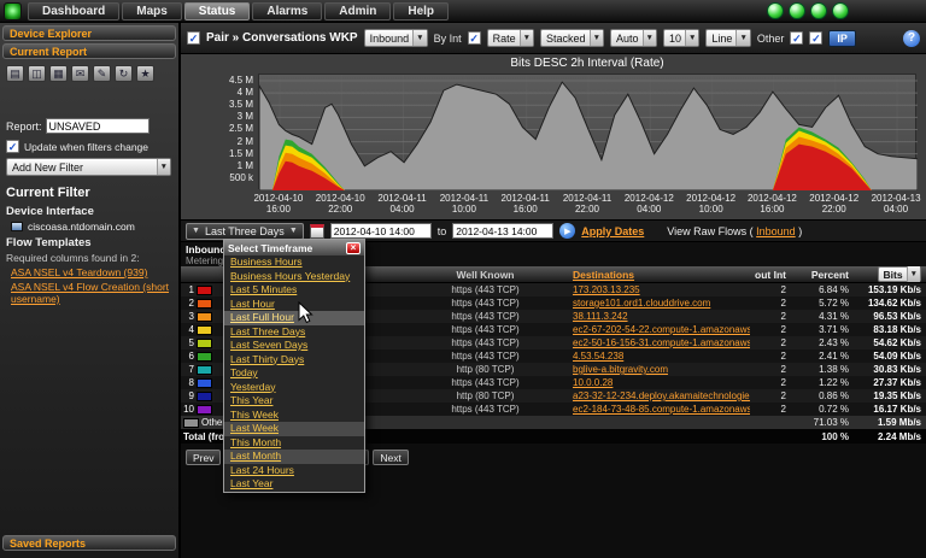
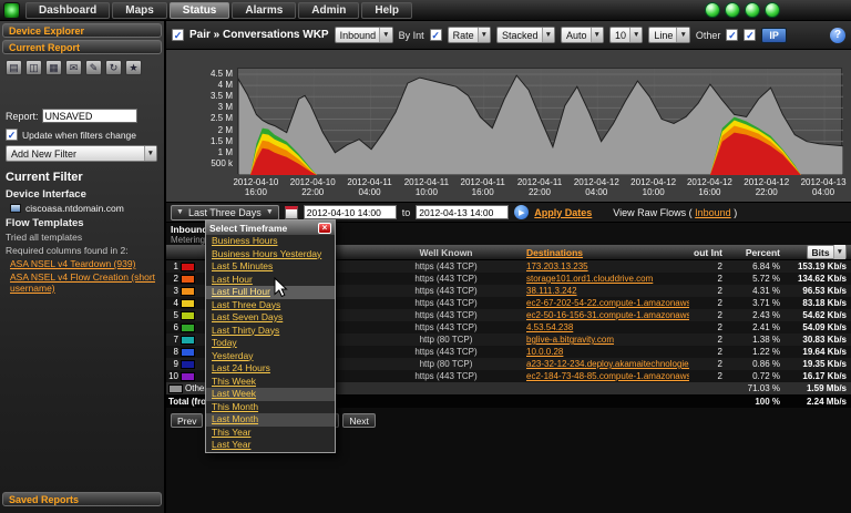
  Dashboard
  Maps
  Status
  Alarms
  Admin
  Help
  Device Explorer
  Current Report
  ▤
  ◫
  ▦
  ✉
  ✎
  ↻
  ★
  Report:
  UNSAVED
  Update when filters change
  Add New Filter
  Current Filter
  Device Interface
  ciscoasa.ntdomain.com
  Flow Templates
+ Tried all templates
  Required columns found in 2:
  ASA NSEL v4 Teardown (939)
  ASA NSEL v4 Flow Creation (short username)
  Saved Reports
  Pair » Conversations WKP
  Inbound
  By Int
  Rate
  Stacked
  Auto
  10
  Line
  Other
  IP
  ?
- Bits DESC 2h Interval (Rate)
  4.5 M
  4 M
  3.5 M
  3 M
  2.5 M
  2 M
  1.5 M
  1 M
  500 k
  2012-04-10
  16:00
  2012-04-10
  22:00
  2012-04-11
  04:00
  2012-04-11
  10:00
  2012-04-11
  16:00
  2012-04-11
  22:00
  2012-04-12
  04:00
  2012-04-12
  10:00
  2012-04-12
  16:00
  2012-04-12
  22:00
  2012-04-13
  04:00
  Last Three Days
  2012-04-10 14:00
  to
  2012-04-13 14:00
  Apply Dates
  View Raw Flows ( Inbound )
  Inboun
  Metering
  Well Known
  Destinations
  out Int
  Percent
  Bits
  1
  https (443 TCP)
  173.203.13.235
  2
  6.84 %
  153.19 Kb/s
  2
  https (443 TCP)
  storage101.ord1.clouddrive.com
  2
  5.72 %
  134.62 Kb/s
  3
  https (443 TCP)
  38.111.3.242
  2
  4.31 %
  96.53 Kb/s
  4
  https (443 TCP)
  ec2-67-202-54-22.compute-1.amazonaws
  2
  3.71 %
  83.18 Kb/s
  5
  https (443 TCP)
  ec2-50-16-156-31.compute-1.amazonaws
  2
  2.43 %
  54.62 Kb/s
  6
  https (443 TCP)
  4.53.54.238
  2
  2.41 %
  54.09 Kb/s
  7
  http (80 TCP)
  bglive-a.bitgravity.com
  2
  1.38 %
  30.83 Kb/s
  8
  https (443 TCP)
  10.0.0.28
  2
  1.22 %
- 27.37 Kb/s
+ 19.64 Kb/s
  9
  http (80 TCP)
  a23-32-12-234.deploy.akamaitechnologie
  2
  0.86 %
  19.35 Kb/s
  10
  https (443 TCP)
  ec2-184-73-48-85.compute-1.amazonaws
  2
  0.72 %
  16.17 Kb/s
  71.03 %
  1.59 Mb/s
  Total (fro
  100 %
  2.24 Mb/s
  Prev
  Next
  Select Timeframe
  ×
  Business Hours
  Business Hours Yesterday
  Last 5 Minutes
  Last Hour
  Last Full Hour
  Last Three Days
  Last Seven Days
  Last Thirty Days
  Today
  Yesterday
- This Year
+ Last 24 Hours
  This Week
  Last Week
  This Month
  Last Month
- Last 24 Hours
+ This Year
  Last Year
